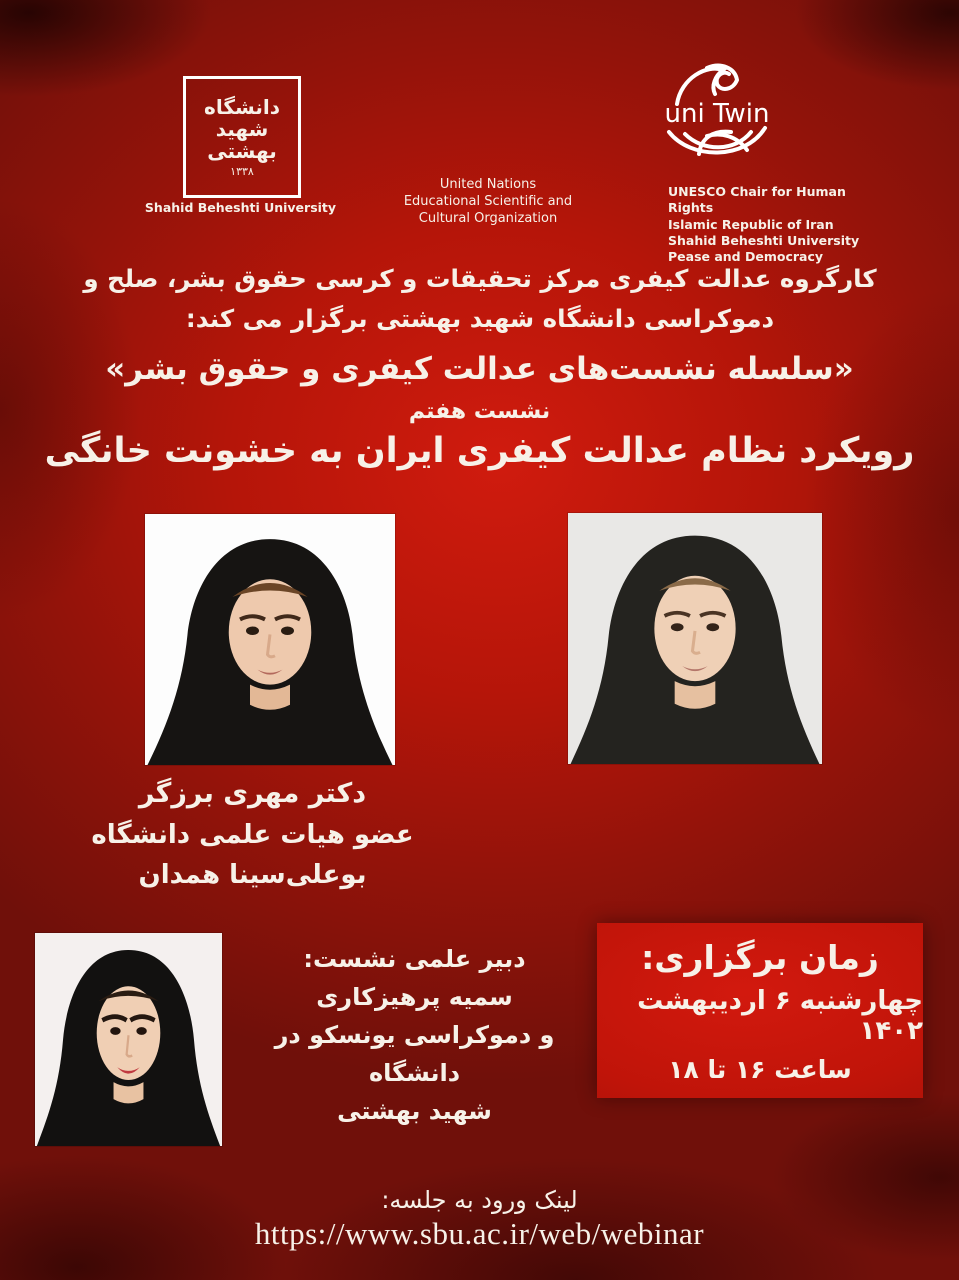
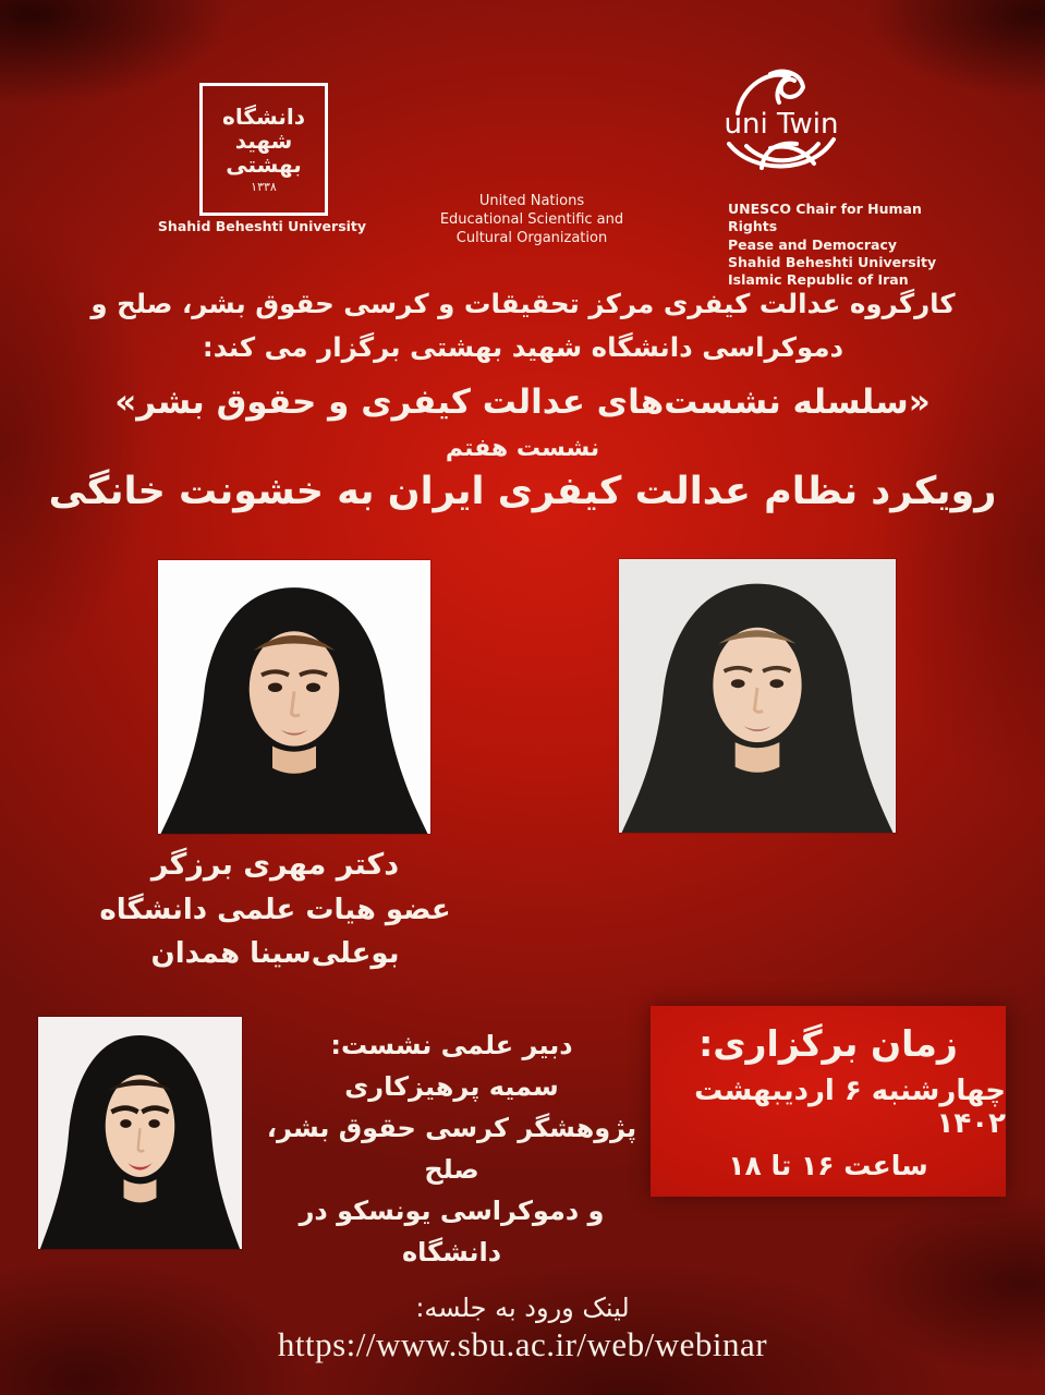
  دانشگاه
  شهید
  بهشتی
  ۱۳۳۸
  Shahid Beheshti University
  United Nations
  Educational Scientific and
  Cultural Organization
  uni Twin
  UNESCO Chair for Human Rights
- Islamic Republic of Iran
+ Pease and Democracy
  Shahid Beheshti University
- Pease and Democracy
+ Islamic Republic of Iran
  کارگروه عدالت کیفری مرکز تحقیقات و کرسی حقوق بشر، صلح و دموکراسی دانشگاه شهید بهشتی برگزار می کند:
  «سلسله نشست‌های عدالت کیفری و حقوق بشر»
  نشست هفتم
  رویکرد نظام عدالت کیفری ایران به خشونت خانگی
  دکتر مهری برزگر
  عضو هیات علمی دانشگاه بوعلی‌سینا همدان
  دبیر علمی نشست:
  سمیه پرهیزکاری
+ پژوهشگر کرسی حقوق بشر، صلح
  و دموکراسی یونسکو در دانشگاه
- شهید بهشتی
  زمان برگزاری:
  چهارشنبه ۶ اردیبهشت ۱۴۰۲
  ساعت ۱۶ تا ۱۸
  لینک ورود به جلسه:
  https://www.sbu.ac.ir/web/webinar
